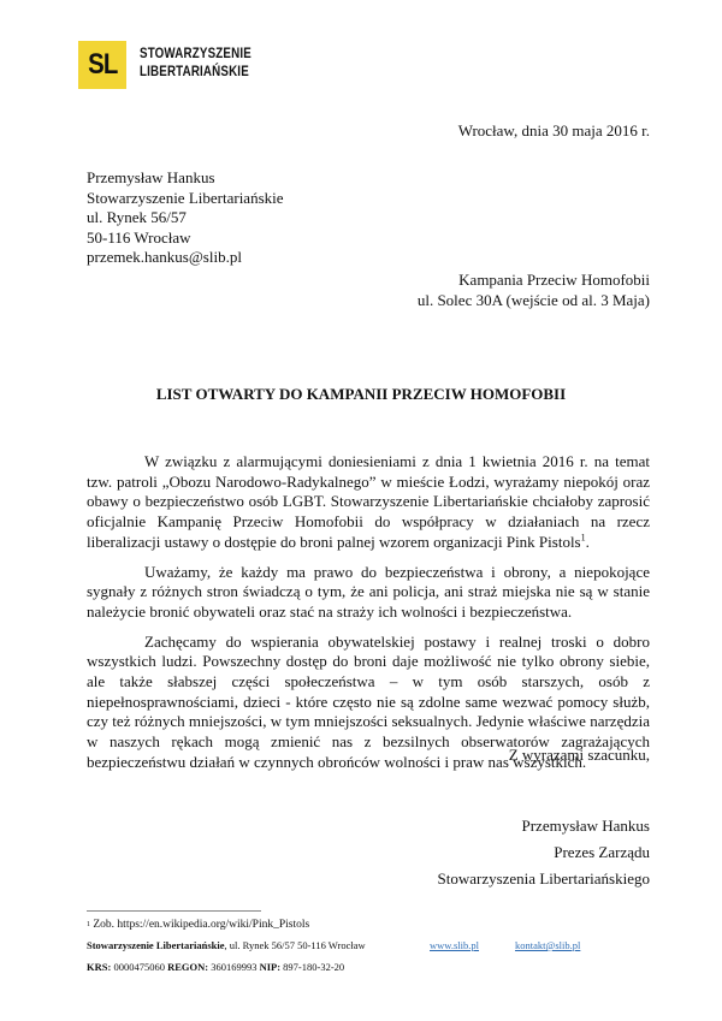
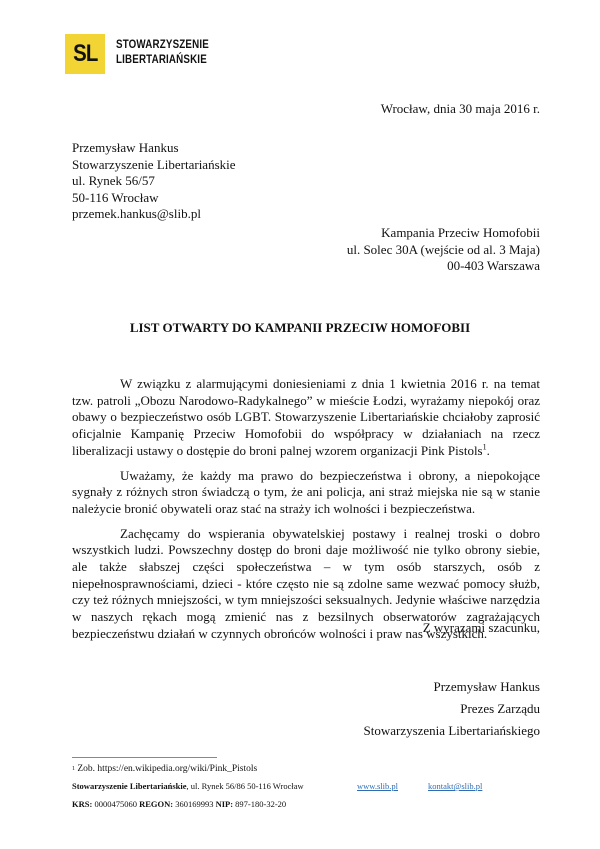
  SL
  STOWARZYSZENIE
  LIBERTARIAŃSKIE
  Wrocław, dnia 30 maja 2016 r.
  Przemysław Hankus
  Stowarzyszenie Libertariańskie
  ul. Rynek 56/57
  50-116 Wrocław
  przemek.hankus@slib.pl
  Kampania Przeciw Homofobii
  ul. Solec 30A (wejście od al. 3 Maja)
+ 00-403 Warszawa
  LIST OTWARTY DO KAMPANII PRZECIW HOMOFOBII
  W związku z alarmującymi doniesieniami z dnia 1 kwietnia 2016 r. na temat tzw. patroli „Obozu Narodowo-Radykalnego” w mieście Łodzi, wyrażamy niepokój oraz obawy o bezpieczeństwo osób LGBT. Stowarzyszenie Libertariańskie chciałoby zaprosić oficjalnie Kampanię Przeciw Homofobii do współpracy w działaniach na rzecz liberalizacji ustawy o dostępie do broni palnej wzorem organizacji Pink Pistols1.
  Uważamy, że każdy ma prawo do bezpieczeństwa i obrony, a niepokojące sygnały z różnych stron świadczą o tym, że ani policja, ani straż miejska nie są w stanie należycie bronić obywateli oraz stać na straży ich wolności i bezpieczeństwa.
  Zachęcamy do wspierania obywatelskiej postawy i realnej troski o dobro wszystkich ludzi. Powszechny dostęp do broni daje możliwość nie tylko obrony siebie, ale także słabszej części społeczeństwa – w tym osób starszych, osób z niepełnosprawnościami, dzieci - które często nie są zdolne same wezwać pomocy służb, czy też różnych mniejszości, w tym mniejszości seksualnych. Jedynie właściwe narzędzia w naszych rękach mogą zmienić nas z bezsilnych obserwatorów zagrażających bezpieczeństwu działań w czynnych obrońców wolności i praw nas wszystkich.
  Z wyrazami szacunku,
  Przemysław Hankus
  Prezes Zarządu
  Stowarzyszenia Libertariańskiego
  Zob. https://en.wikipedia.org/wiki/Pink_Pistols
- Stowarzyszenie Libertariańskie, ul. Rynek 56/57 50-116 Wrocław
+ Stowarzyszenie Libertariańskie, ul. Rynek 56/86 50-116 Wrocław
  www.slib.pl
  kontakt@slib.pl
  KRS: 0000475060 REGON: 360169993 NIP: 897-180-32-20
